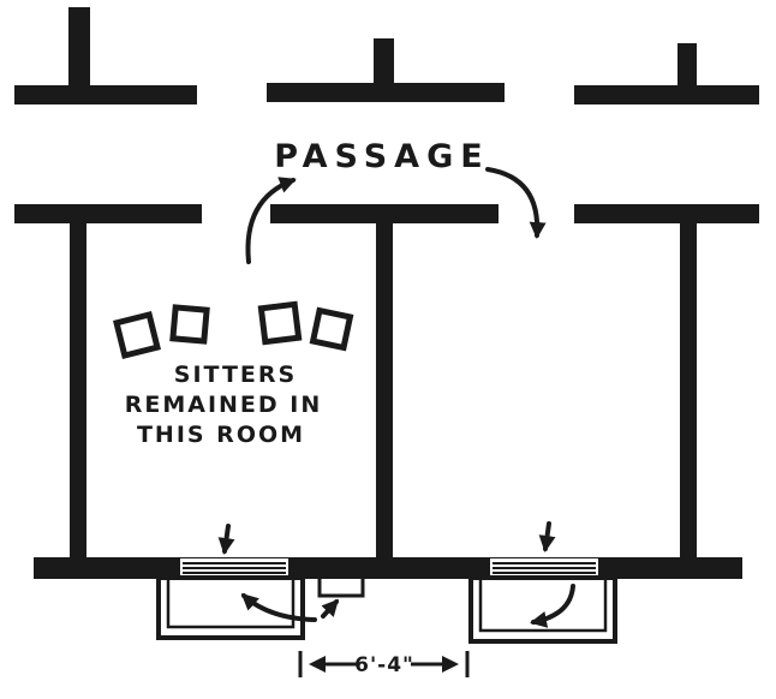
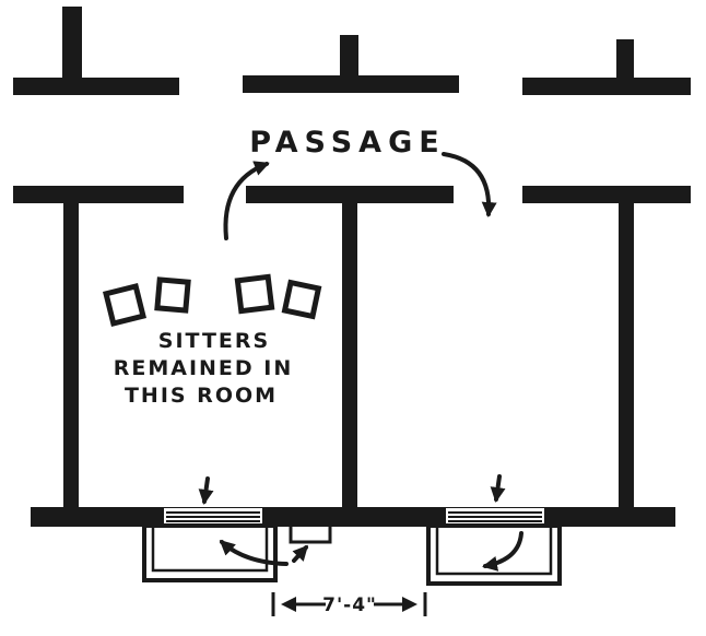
  PASSAGE
  SITTERS
  REMAINED IN
  THIS ROOM
- 6'-4"
+ 7'-4"
